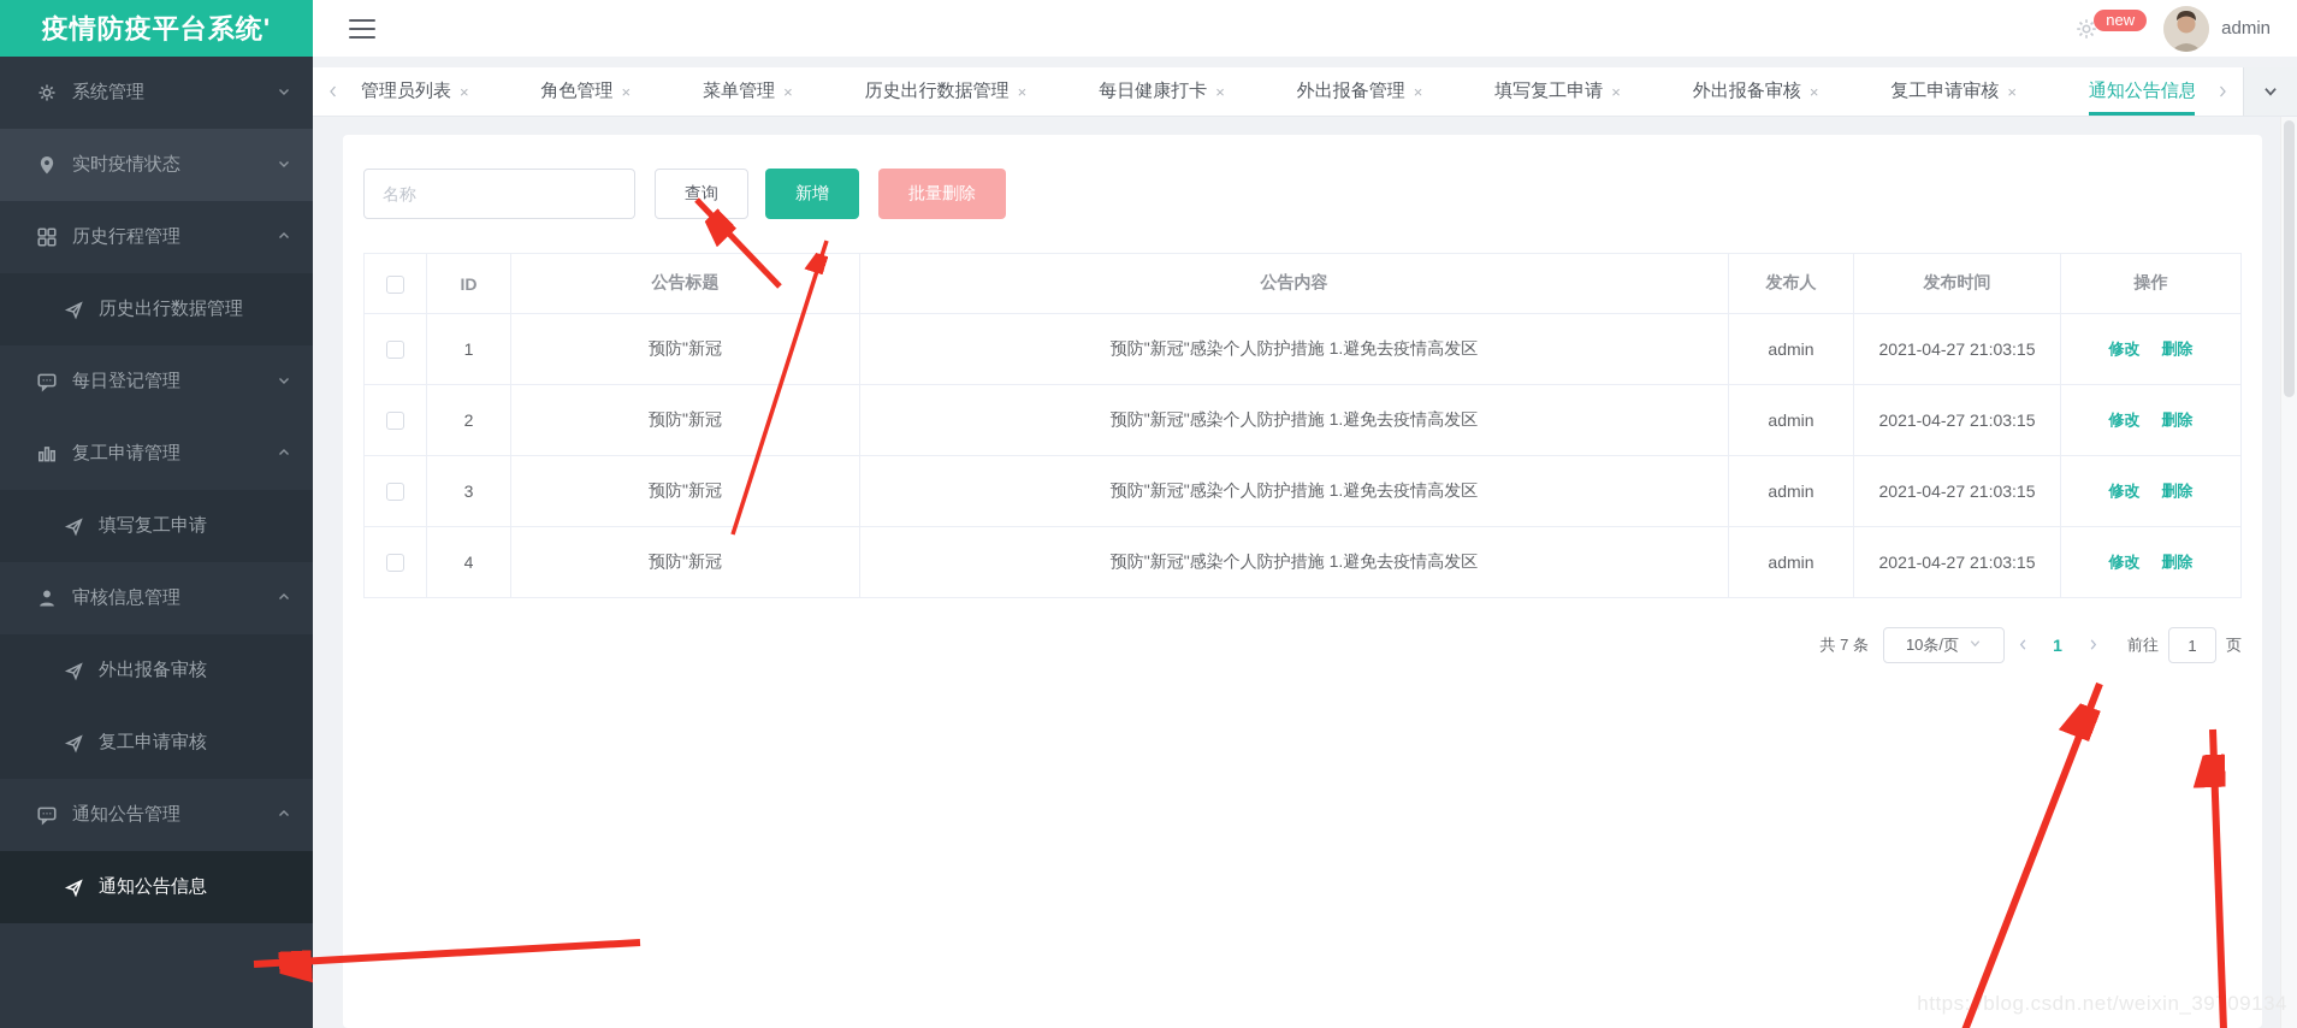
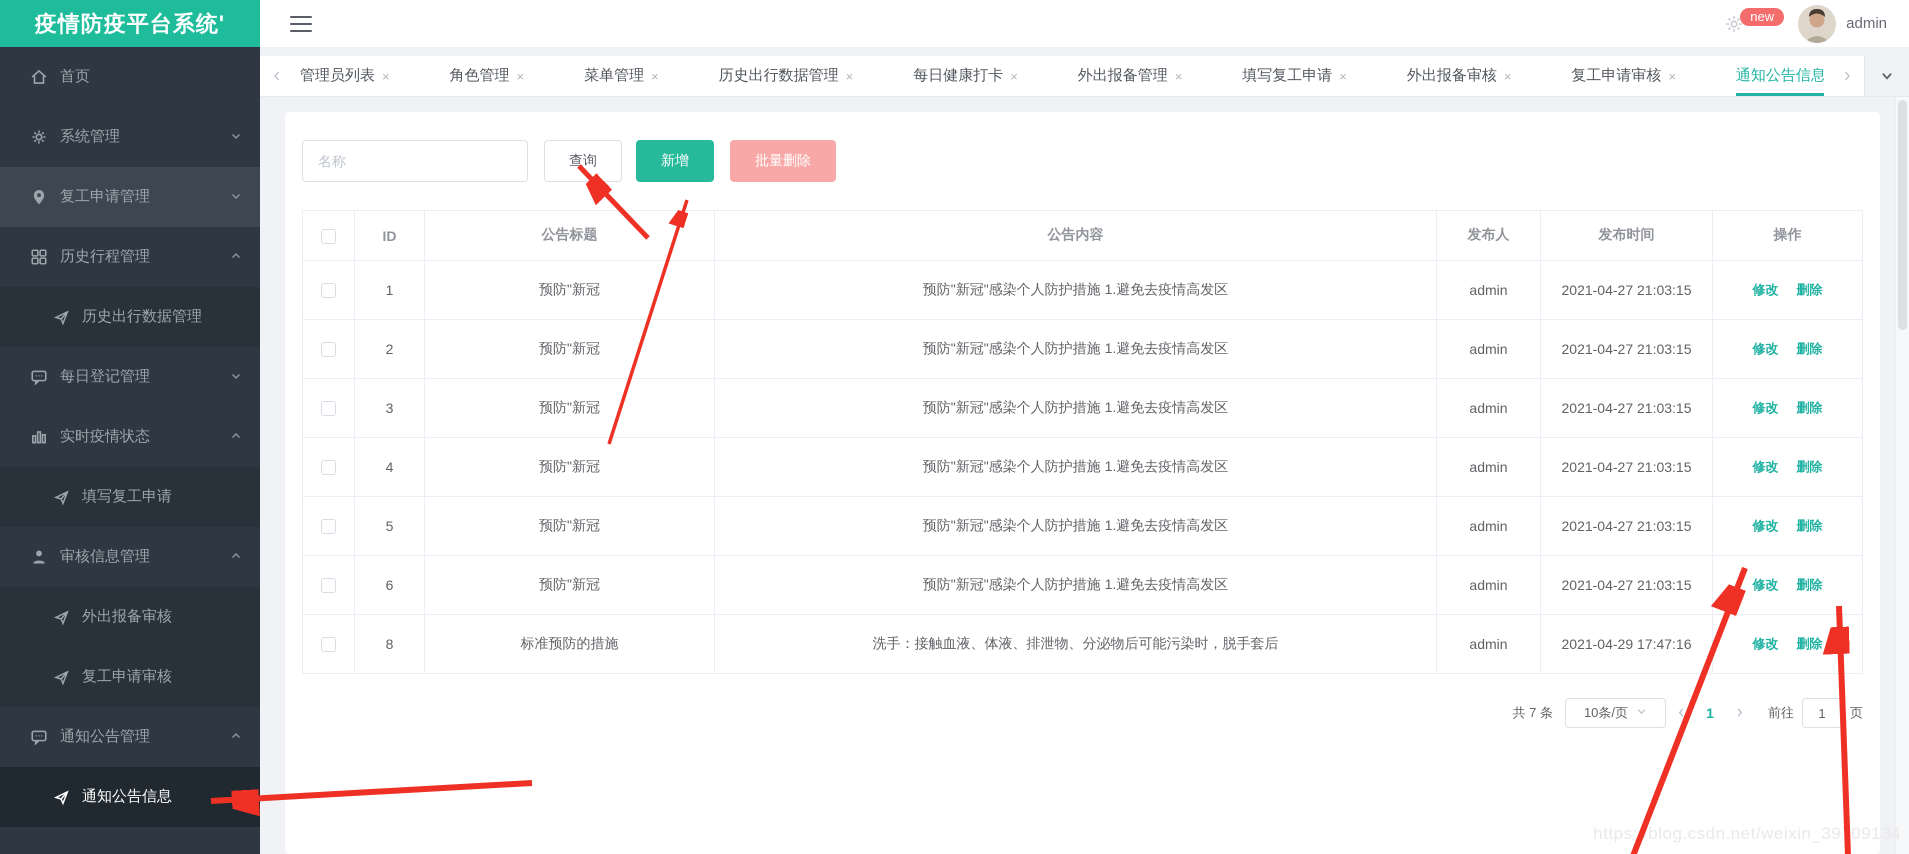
  疫情防疫平台系统'
+ 首页
  系统管理
- 实时疫情状态
+ 复工申请管理
  历史行程管理
  历史出行数据管理
  每日登记管理
- 复工申请管理
+ 实时疫情状态
  填写复工申请
  审核信息管理
  外出报备审核
  复工申请审核
  通知公告管理
  通知公告信息
  new
  admin
  管理员列表
  ×
  角色管理
  ×
  菜单管理
  ×
  历史出行数据管理
  ×
  每日健康打卡
  ×
  外出报备管理
  ×
  填写复工申请
  ×
  外出报备审核
  ×
  复工申请审核
  ×
  通知公告信息
  名称
  查询
  新增
  批量删除
  	ID	公告标题	公告内容	发布人	发布时间	操作
  	1	预防"新冠	预防"新冠"感染个人防护措施 1.避免去疫情高发区	admin	2021-04-27 21:03:15	修改 删除
  	2	预防"新冠	预防"新冠"感染个人防护措施 1.避免去疫情高发区	admin	2021-04-27 21:03:15	修改 删除
  	3	预防"新冠	预防"新冠"感染个人防护措施 1.避免去疫情高发区	admin	2021-04-27 21:03:15	修改 删除
  	4	预防"新冠	预防"新冠"感染个人防护措施 1.避免去疫情高发区	admin	2021-04-27 21:03:15	修改 删除
+ 	5	预防"新冠	预防"新冠"感染个人防护措施 1.避免去疫情高发区	admin	2021-04-27 21:03:15	修改 删除
+ 	6	预防"新冠	预防"新冠"感染个人防护措施 1.避免去疫情高发区	admin	2021-04-27 21:03:15	修改 删除
+ 	8	标准预防的措施	洗手：接触血液、体液、排泄物、分泌物后可能污染时，脱手套后	admin	2021-04-29 17:47:16	修改 删除
  共 7 条
  10条/页
  1
  前往
  1
  页
  https:/blog.csdn.net/weixin_3909134
